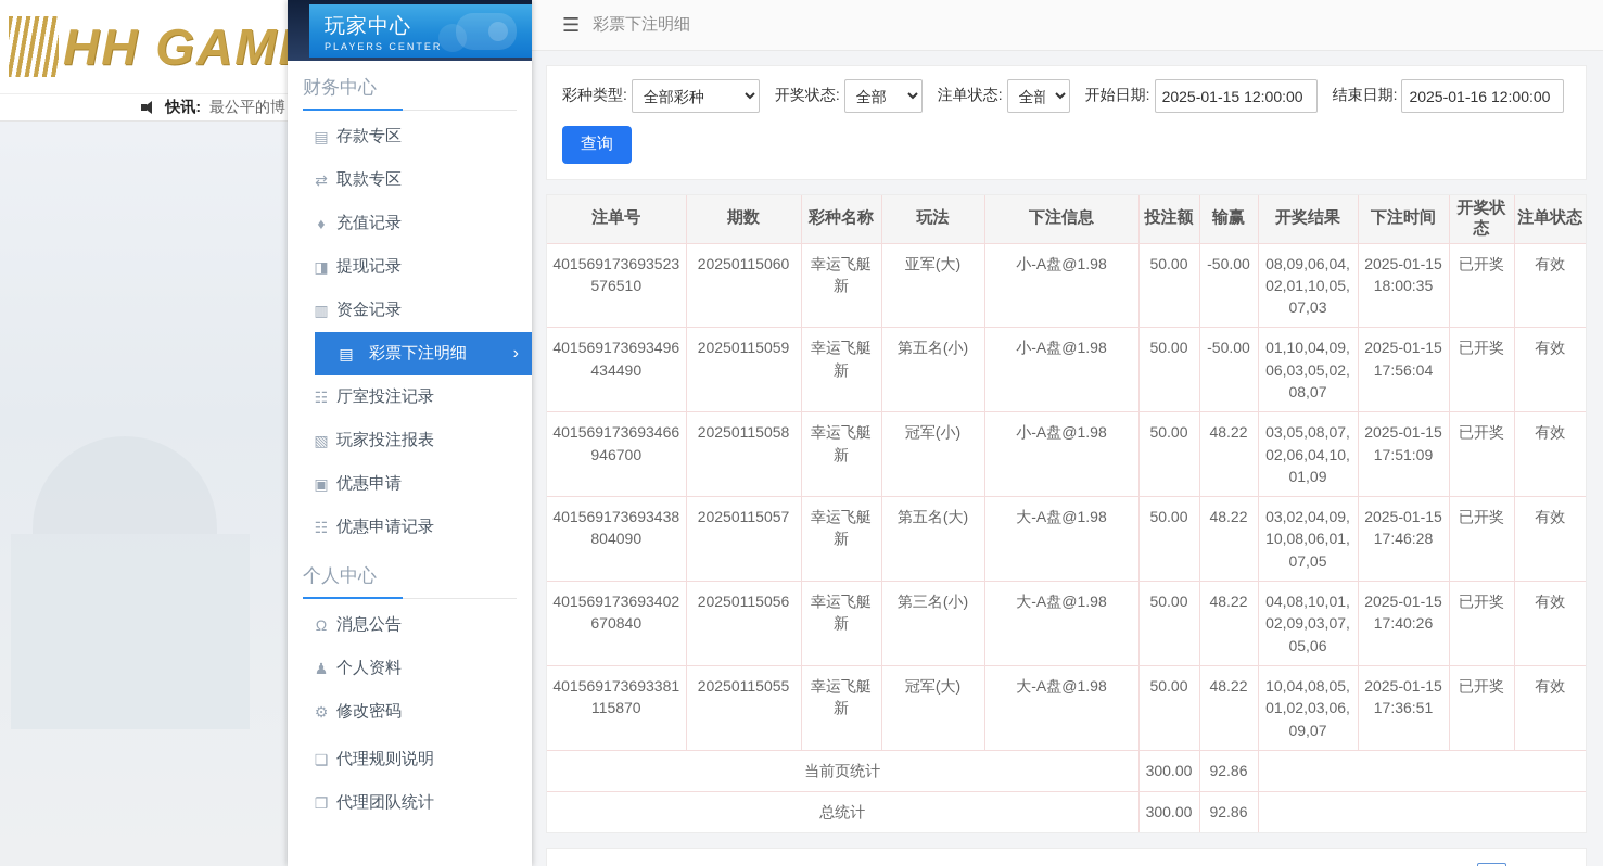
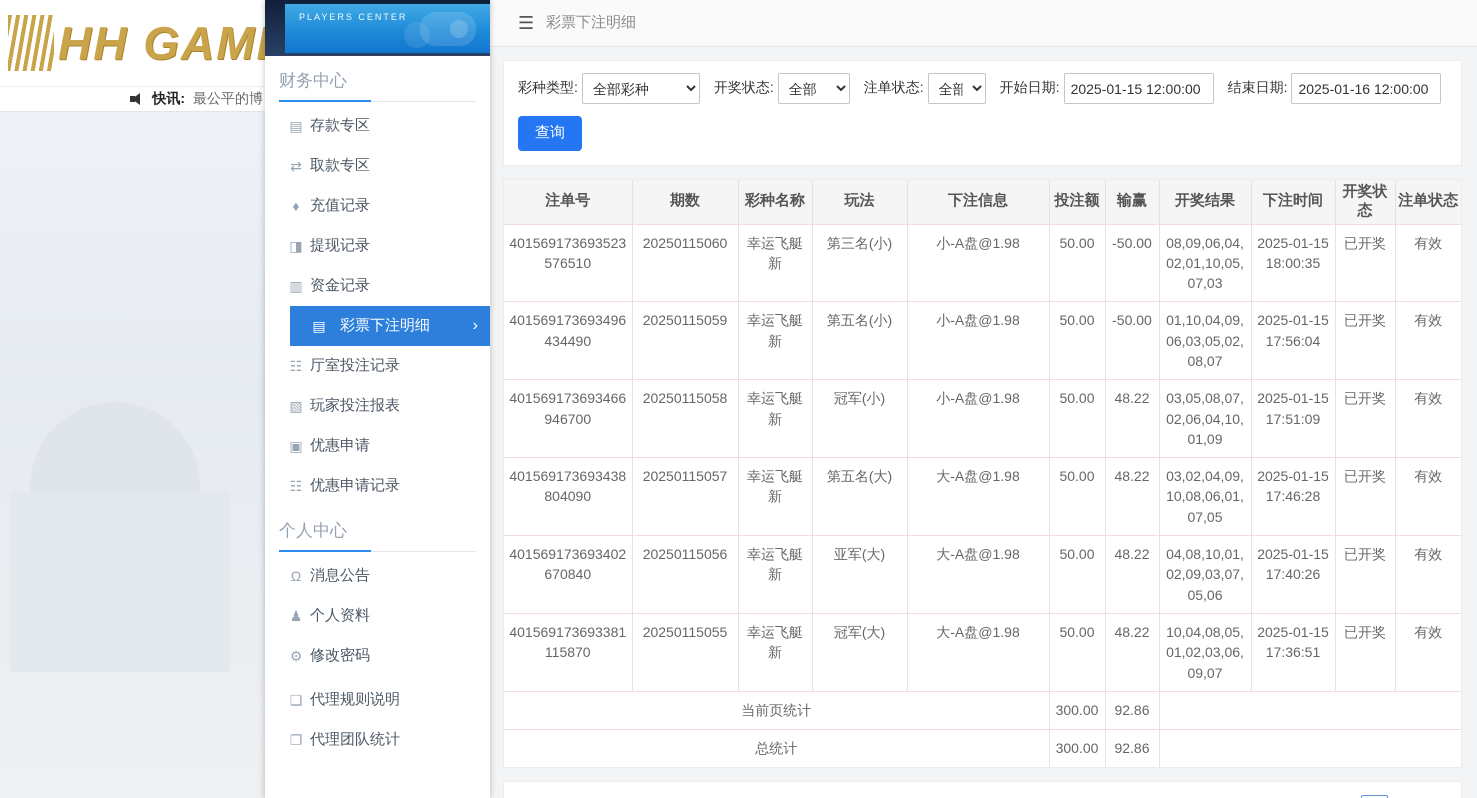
  HH GAM
  快讯:
  最公平的博
- 玩家中心
  PLAYERS CENTER
  财务中心
  ▤
  存款专区
  ⇄
  取款专区
  ♦
  充值记录
  ◨
  提现记录
  ▥
  资金记录
  ▤
  彩票下注明细
  ›
  ☷
  厅室投注记录
  ▧
  玩家投注报表
  ▣
  优惠申请
  ☷
  优惠申请记录
  个人中心
  Ω
  消息公告
  ♟
  个人资料
  ⚙
  修改密码
  ❏
  代理规则说明
  ❐
  代理团队统计
  ☰
  彩票下注明细
  彩种类型:
  全部彩种
  开奖状态:
  全部
  注单状态:
  全部
  开始日期:
  2025-01-15 12:00:00
  结束日期:
  2025-01-16 12:00:00
  查询
  注单号	期数	彩种名称	玩法	下注信息	投注额	输赢	开奖结果	下注时间	开奖状态	注单状态
- 401569173693523576510	20250115060	幸运飞艇新	亚军(大)	小-A盘@1.98	50.00	-50.00	08,09,06,04,02,01,10,05,07,03	2025-01-15 18:00:35	已开奖	有效
+ 401569173693523576510	20250115060	幸运飞艇新	第三名(小)	小-A盘@1.98	50.00	-50.00	08,09,06,04,02,01,10,05,07,03	2025-01-15 18:00:35	已开奖	有效
  401569173693496434490	20250115059	幸运飞艇新	第五名(小)	小-A盘@1.98	50.00	-50.00	01,10,04,09,06,03,05,02,08,07	2025-01-15 17:56:04	已开奖	有效
  401569173693466946700	20250115058	幸运飞艇新	冠军(小)	小-A盘@1.98	50.00	48.22	03,05,08,07,02,06,04,10,01,09	2025-01-15 17:51:09	已开奖	有效
  401569173693438804090	20250115057	幸运飞艇新	第五名(大)	大-A盘@1.98	50.00	48.22	03,02,04,09,10,08,06,01,07,05	2025-01-15 17:46:28	已开奖	有效
- 401569173693402670840	20250115056	幸运飞艇新	第三名(小)	大-A盘@1.98	50.00	48.22	04,08,10,01,02,09,03,07,05,06	2025-01-15 17:40:26	已开奖	有效
+ 401569173693402670840	20250115056	幸运飞艇新	亚军(大)	大-A盘@1.98	50.00	48.22	04,08,10,01,02,09,03,07,05,06	2025-01-15 17:40:26	已开奖	有效
  401569173693381115870	20250115055	幸运飞艇新	冠军(大)	大-A盘@1.98	50.00	48.22	10,04,08,05,01,02,03,06,09,07	2025-01-15 17:36:51	已开奖	有效
  当前页统计	300.00	92.86
  总统计	300.00	92.86
